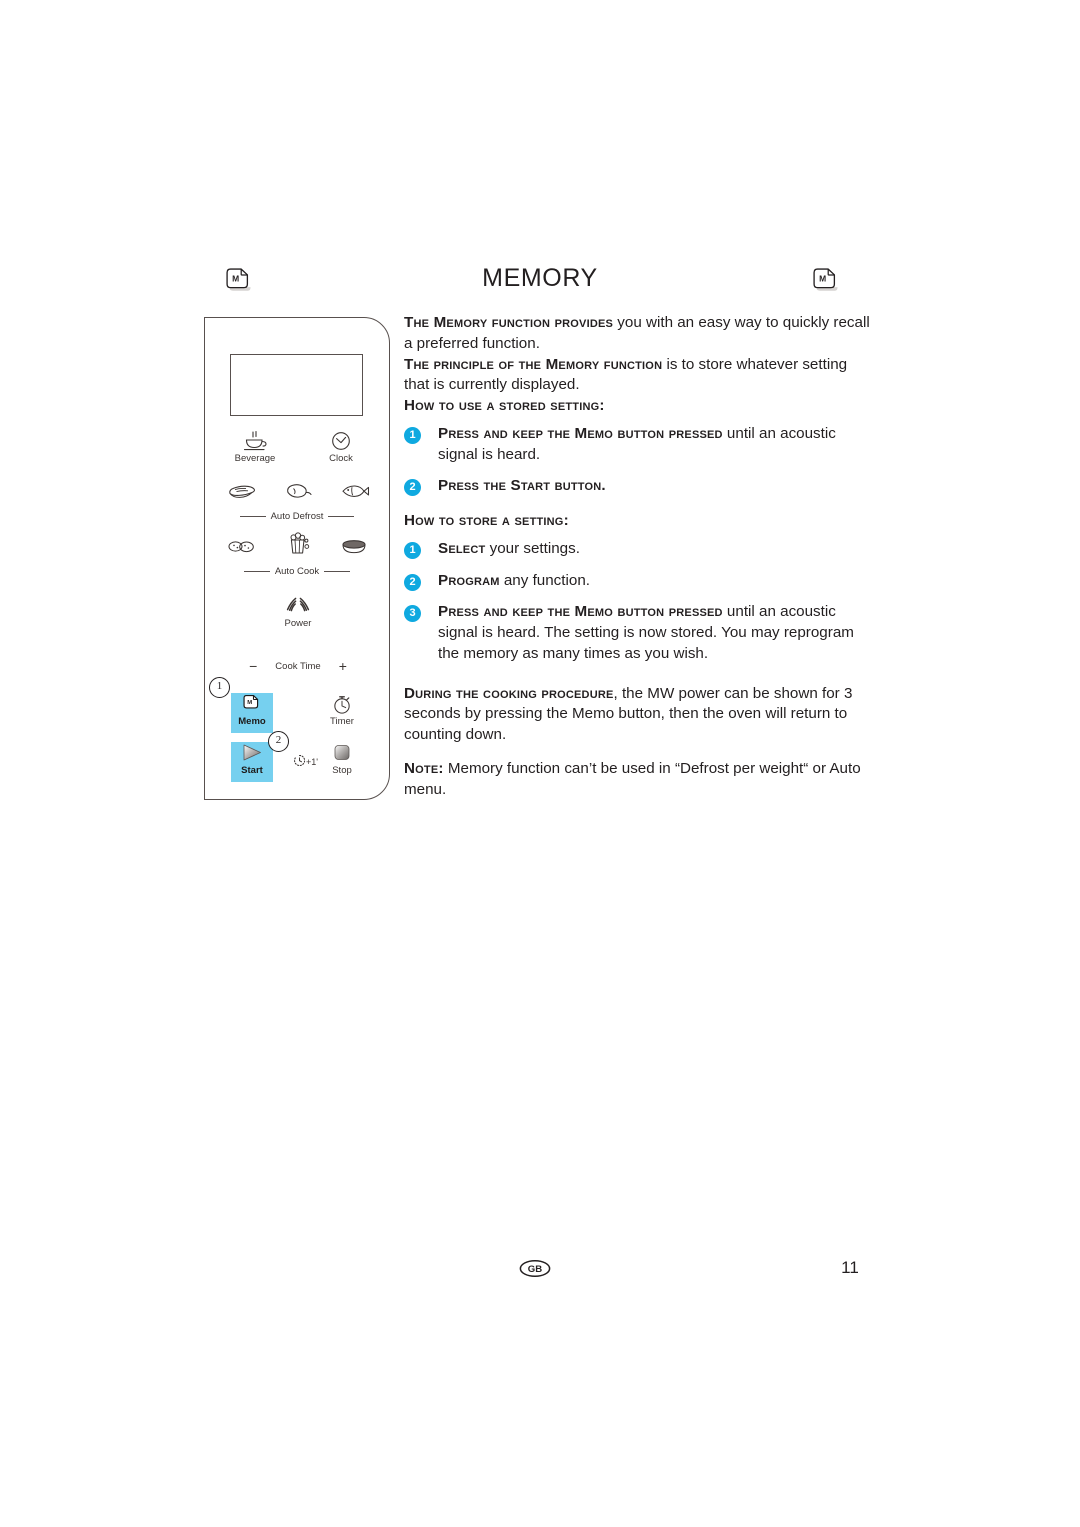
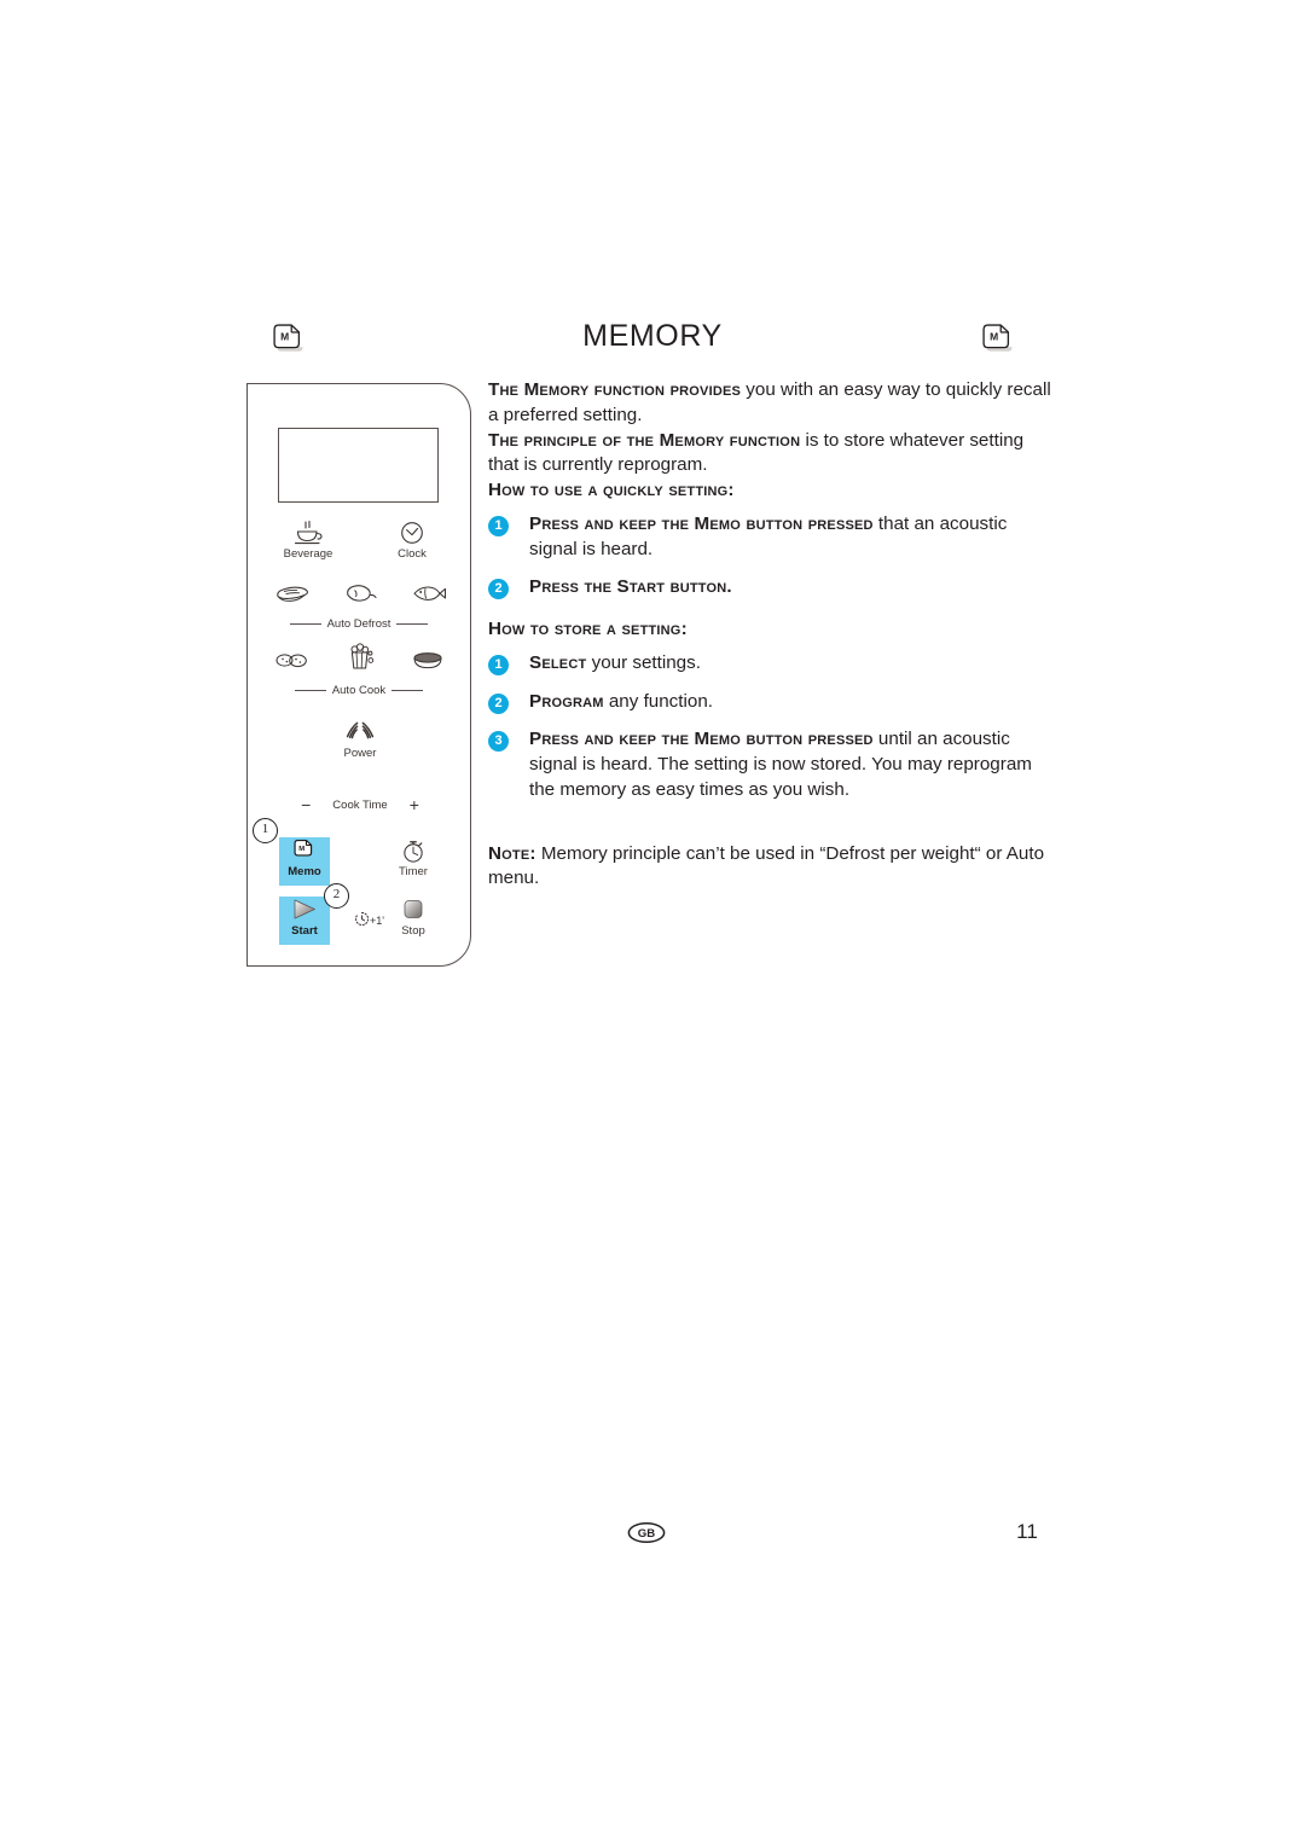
  M
  M
  MEMORY
  Beverage
  Clock
  Auto Defrost
  Auto Cook
  Power
  −
  Cook Time
  +
  Memo
  Timer
  Start
  Stop
  +1'
  1
  2
- The Memory function provides you with an easy way to quickly recall a preferred function.
+ The Memory function provides you with an easy way to quickly recall a preferred setting.
- The principle of the Memory function is to store whatever setting that is currently displayed.
+ The principle of the Memory function is to store whatever setting that is currently reprogram.
- How to use a stored setting:
+ How to use a quickly setting:
  1
- Press and keep the Memo button pressed until an acoustic signal is heard.
+ Press and keep the Memo button pressed that an acoustic signal is heard.
  2
  Press the Start button.
  How to store a setting:
  1
  Select your settings.
  2
  Program any function.
  3
- Press and keep the Memo button pressed until an acoustic signal is heard. The setting is now stored. You may reprogram the memory as many times as you wish.
+ Press and keep the Memo button pressed until an acoustic signal is heard. The setting is now stored. You may reprogram the memory as easy times as you wish.
- During the cooking procedure, the MW power can be shown for 3 seconds by pressing the Memo button, then the oven will return to counting down.
- Note: Memory function can’t be used in “Defrost per weight“ or Auto menu.
+ Note: Memory principle can’t be used in “Defrost per weight“ or Auto menu.
  GB
  11
